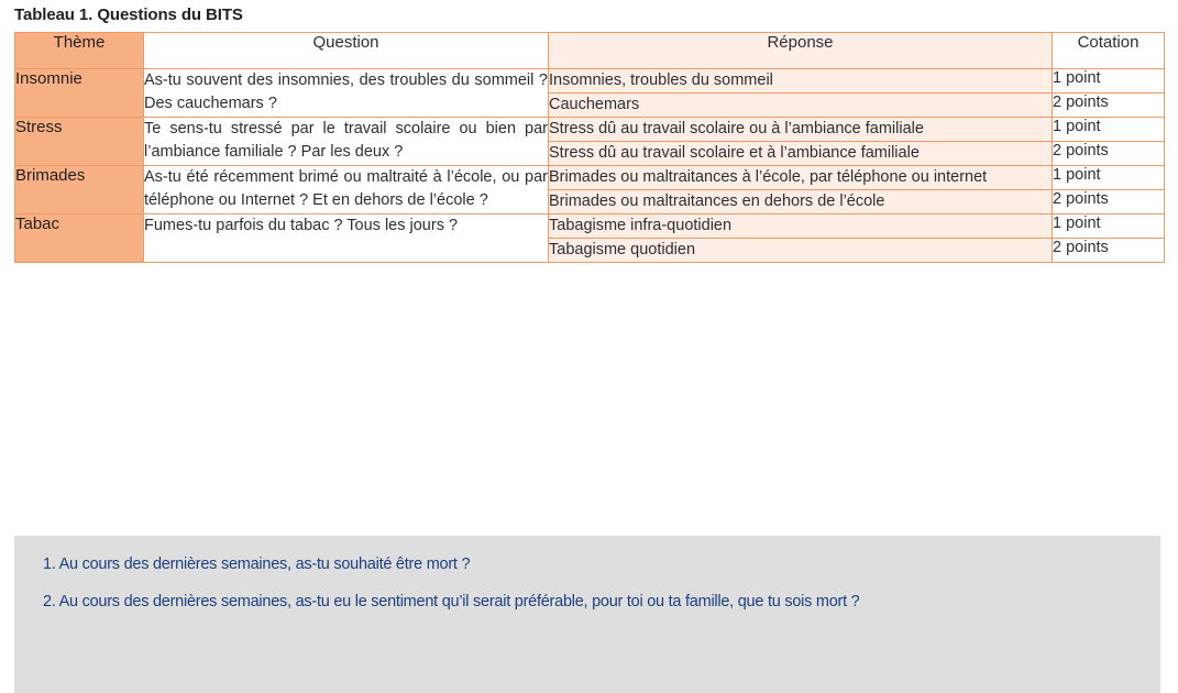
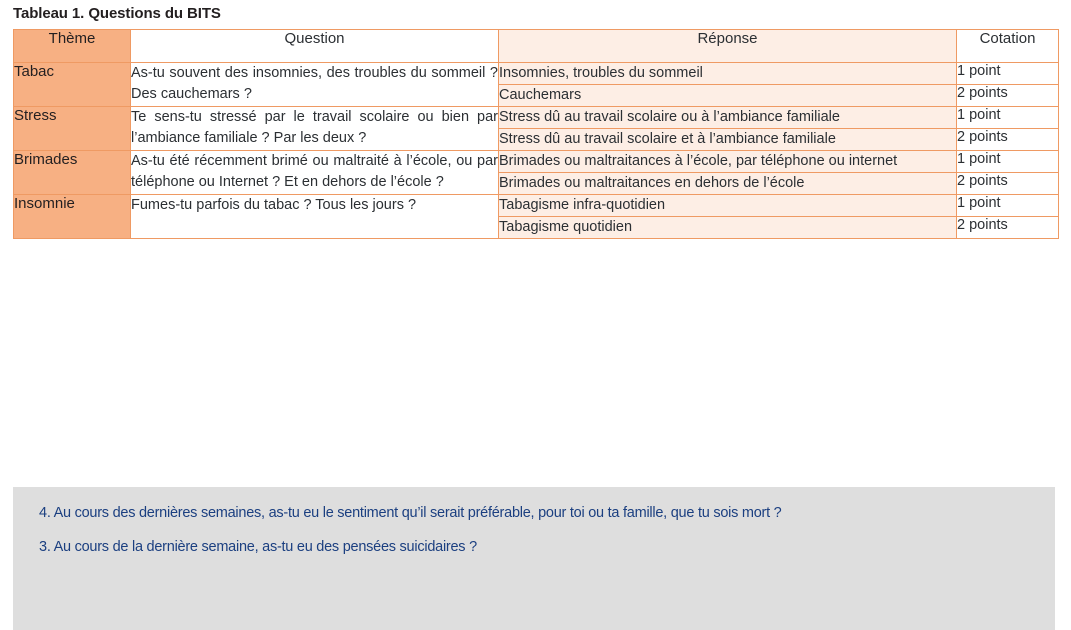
  Tableau 1. Questions du BITS
  Thème	Question	Réponse	Cotation
- Insomnie	As-tu souvent des insomnies, des troubles du sommeil ? Des cauchemars ?	Insomnies, troubles du sommeil	1 point
+ Tabac	As-tu souvent des insomnies, des troubles du sommeil ? Des cauchemars ?	Insomnies, troubles du sommeil	1 point
  Cauchemars	2 points
  Stress	Te sens-tu stressé par le travail scolaire ou bien par l’ambiance familiale ? Par les deux ?	Stress dû au travail scolaire ou à l’ambiance familiale	1 point
  Stress dû au travail scolaire et à l’ambiance familiale	2 points
  Brimades	As-tu été récemment brimé ou maltraité à l’école, ou par téléphone ou Internet ? Et en dehors de l’école ?	Brimades ou maltraitances à l’école, par téléphone ou internet	1 point
  Brimades ou maltraitances en dehors de l’école	2 points
- Tabac	Fumes-tu parfois du tabac ? Tous les jours ?	Tabagisme infra-quotidien	1 point
+ Insomnie	Fumes-tu parfois du tabac ? Tous les jours ?	Tabagisme infra-quotidien	1 point
  Tabagisme quotidien	2 points
- 1. Au cours des dernières semaines, as-tu souhaité être mort ?
- 2. Au cours des dernières semaines, as-tu eu le sentiment qu’il serait préférable, pour toi ou ta famille, que tu sois mort ?
+ 4. Au cours des dernières semaines, as-tu eu le sentiment qu’il serait préférable, pour toi ou ta famille, que tu sois mort ?
+ 3. Au cours de la dernière semaine, as-tu eu des pensées suicidaires ?
